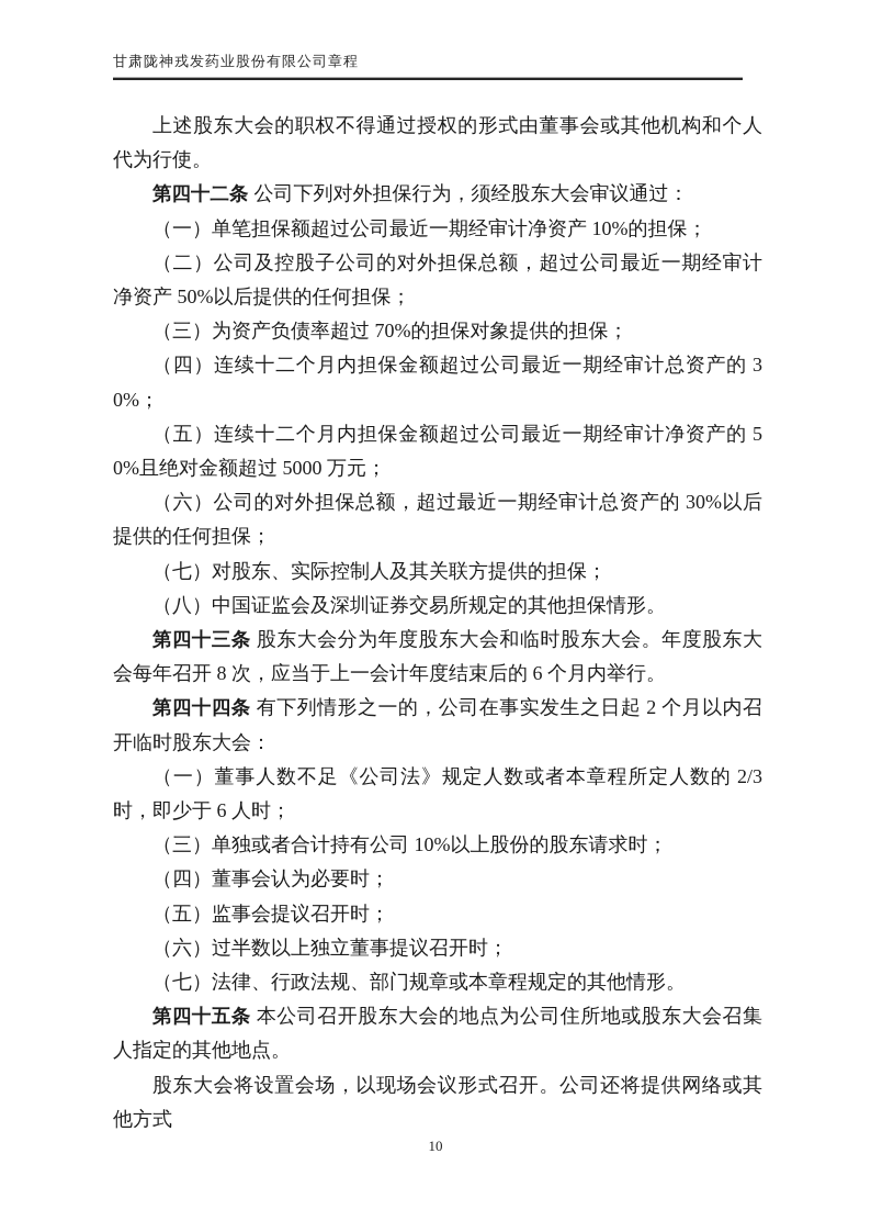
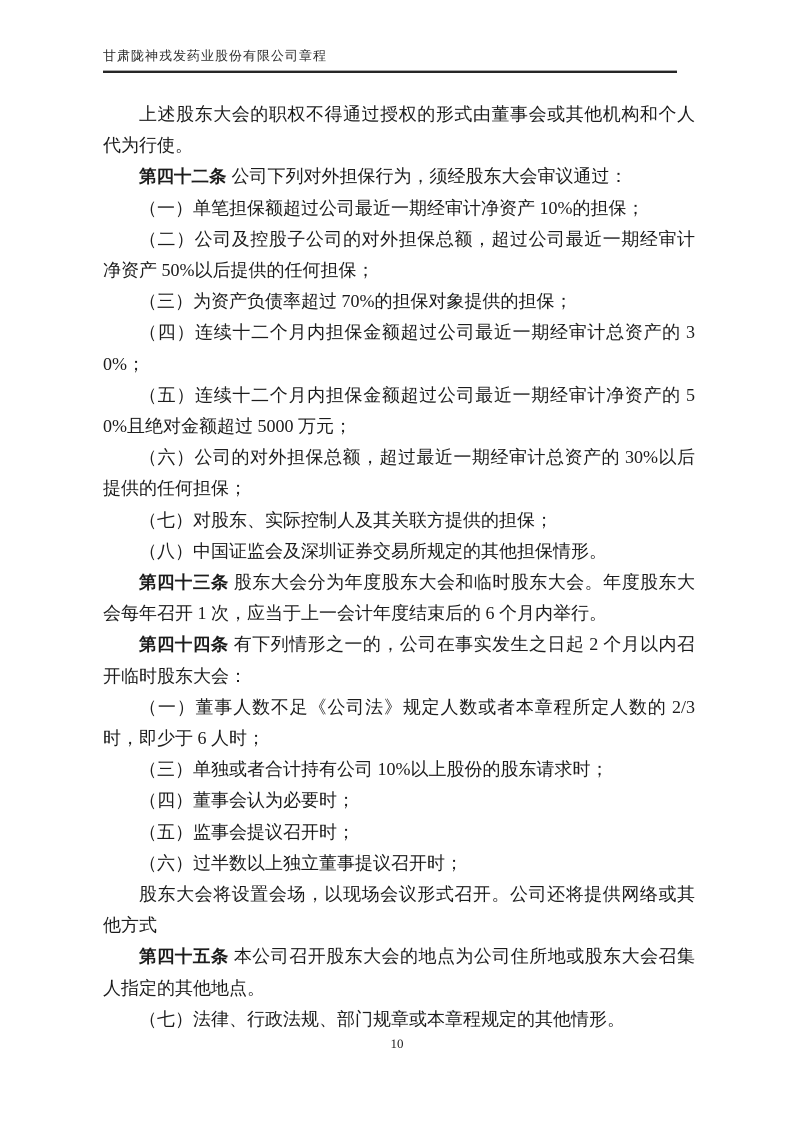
  甘肃陇神戎发药业股份有限公司章程
  上述股东大会的职权不得通过授权的形式由董事会或其他机构和个人代为行使。
  第四十二条 公司下列对外担保行为，须经股东大会审议通过：
  （一）单笔担保额超过公司最近一期经审计净资产 10%的担保；
  （二）公司及控股子公司的对外担保总额，超过公司最近一期经审计净资产 50%以后提供的任何担保；
  （三）为资产负债率超过 70%的担保对象提供的担保；
  （四）连续十二个月内担保金额超过公司最近一期经审计总资产的 30%；
  （五）连续十二个月内担保金额超过公司最近一期经审计净资产的 50%且绝对金额超过 5000 万元；
  （六）公司的对外担保总额，超过最近一期经审计总资产的 30%以后提供的任何担保；
  （七）对股东、实际控制人及其关联方提供的担保；
  （八）中国证监会及深圳证券交易所规定的其他担保情形。
- 第四十三条 股东大会分为年度股东大会和临时股东大会。年度股东大会每年召开 8 次，应当于上一会计年度结束后的 6 个月内举行。
+ 第四十三条 股东大会分为年度股东大会和临时股东大会。年度股东大会每年召开 1 次，应当于上一会计年度结束后的 6 个月内举行。
  第四十四条 有下列情形之一的，公司在事实发生之日起 2 个月以内召开临时股东大会：
  （一）董事人数不足《公司法》规定人数或者本章程所定人数的 2/3 时，即少于 6 人时；
  （三）单独或者合计持有公司 10%以上股份的股东请求时；
  （四）董事会认为必要时；
  （五）监事会提议召开时；
  （六）过半数以上独立董事提议召开时；
- （七）法律、行政法规、部门规章或本章程规定的其他情形。
+ 股东大会将设置会场，以现场会议形式召开。公司还将提供网络或其他方式
  第四十五条 本公司召开股东大会的地点为公司住所地或股东大会召集人指定的其他地点。
- 股东大会将设置会场，以现场会议形式召开。公司还将提供网络或其他方式
+ （七）法律、行政法规、部门规章或本章程规定的其他情形。
  10
